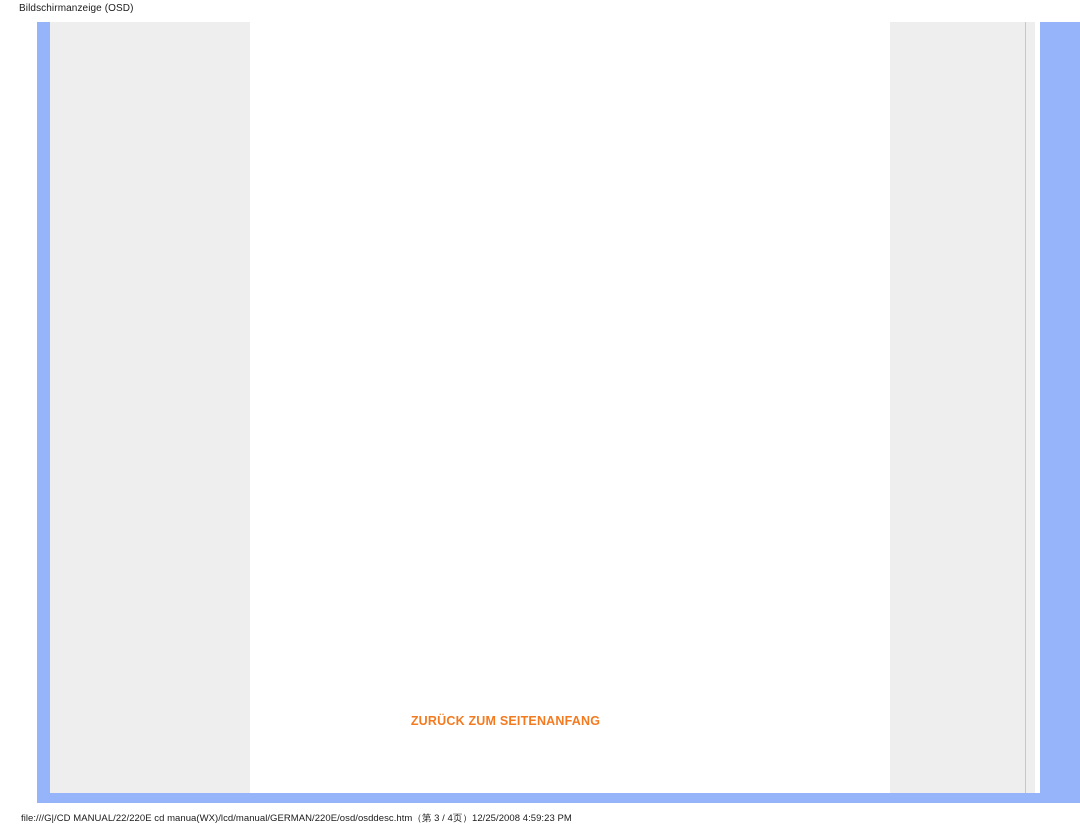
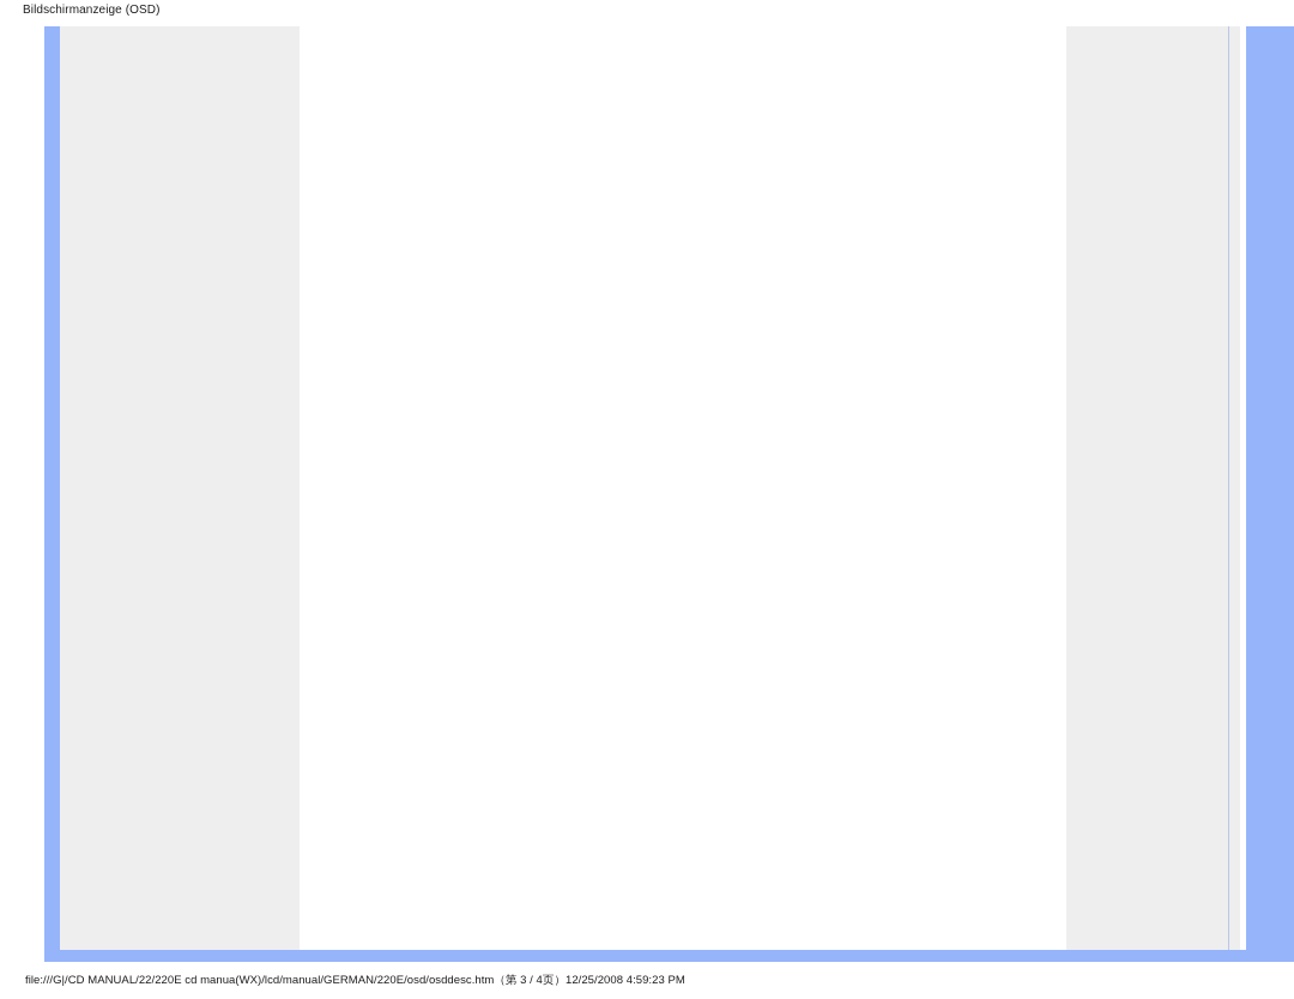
  Bildschirmanzeige (OSD)
- ZURÜCK ZUM SEITENANFANG
  file:///G|/CD MANUAL/22/220E cd manua(WX)/lcd/manual/GERMAN/220E/osd/osddesc.htm（第 3 / 4页）12/25/2008 4:59:23 PM
